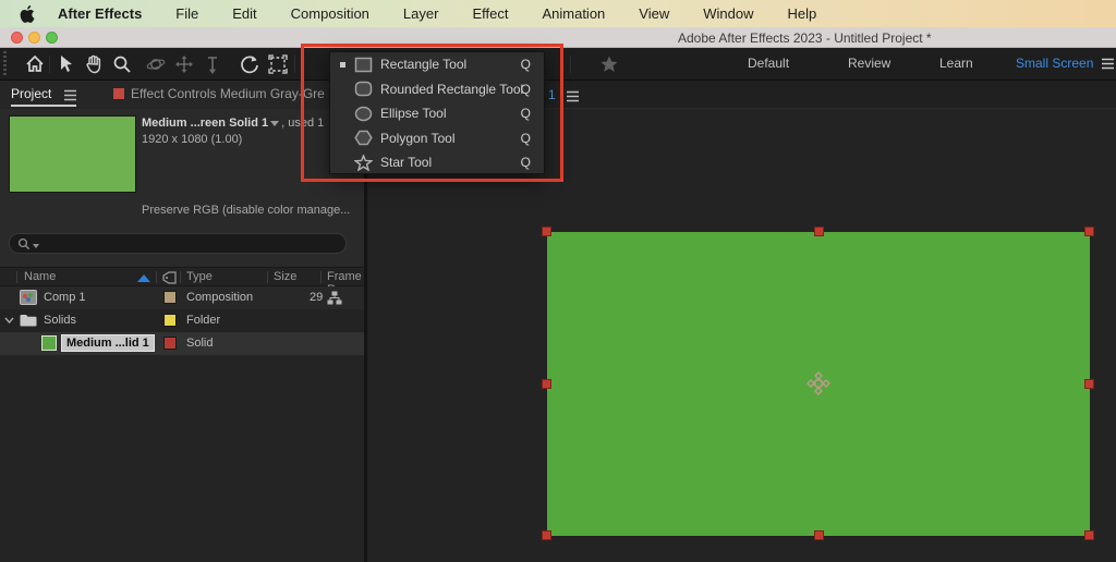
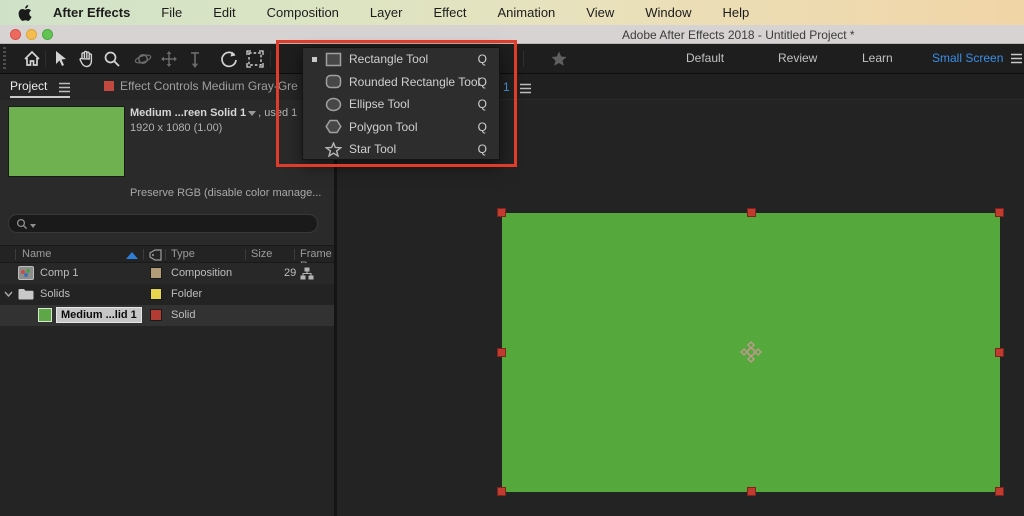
  After Effects
  File
  Edit
  Composition
  Layer
  Effect
  Animation
  View
  Window
  Help
- Adobe After Effects 2023 - Untitled Project *
+ Adobe After Effects 2018 - Untitled Project *
  Default
  Review
  Learn
  Small Screen
  Project
  Effect Controls Medium Gray-Gre
  Medium ...reen Solid 1 , used 1
  1920 x 1080 (1.00)
  Preserve RGB (disable color manage...
  Name
  Type
  Size
  Frame
  Comp 1
  Composition
  29
  Solids
  Folder
  Medium ...lid 1
  Solid
  1
  Rectangle Tool
  Q
  Rounded Rectangle Tool
  Q
  Ellipse Tool
  Q
  Polygon Tool
  Q
  Star Tool
  Q
